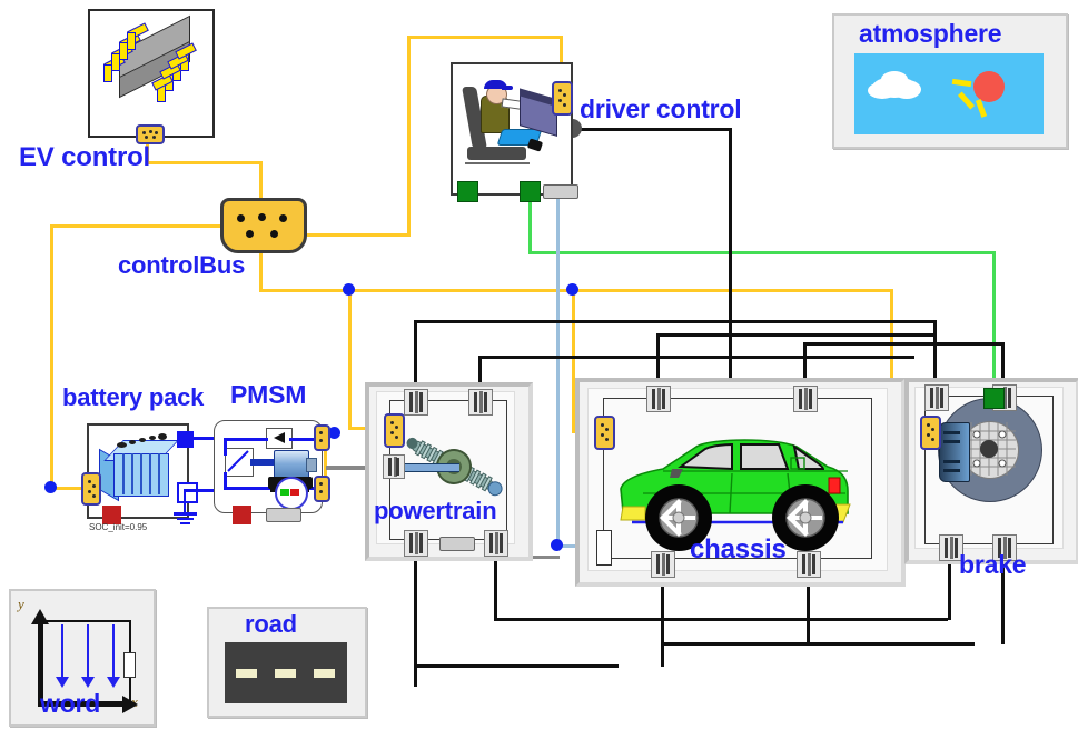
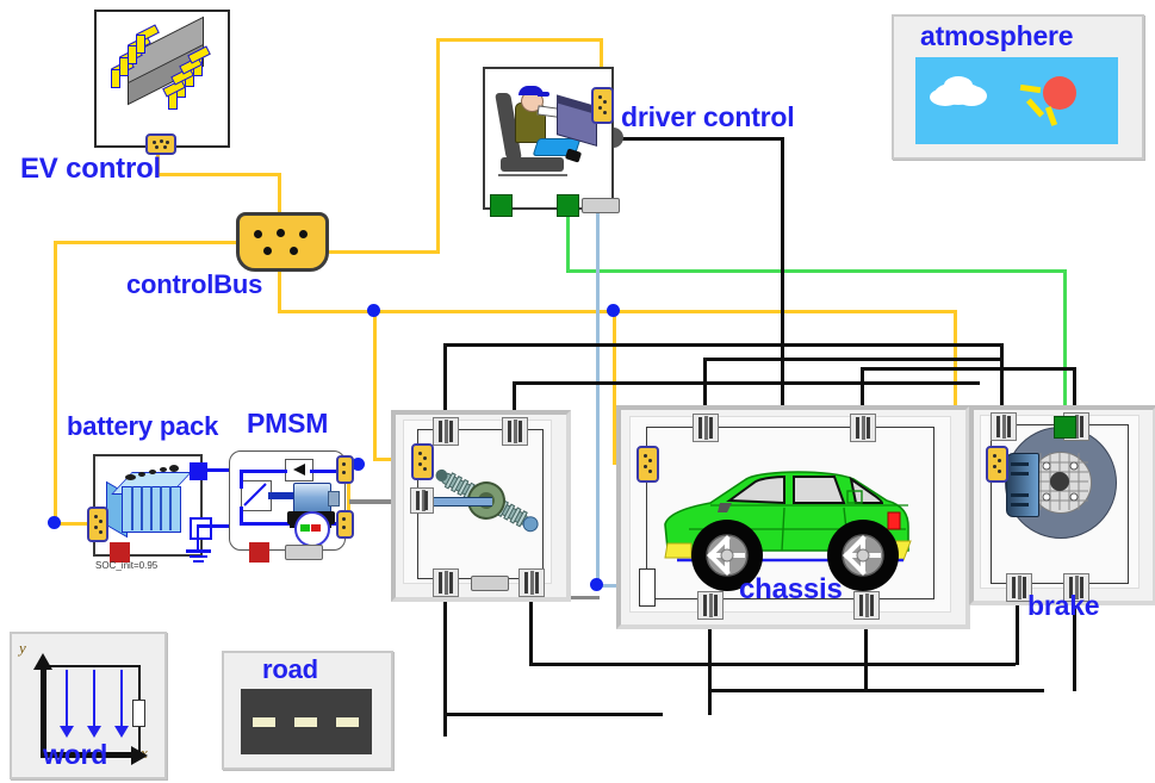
  EV control
  controlBus
  driver control
  atmosphere
  battery pack
  SOC_init=0.95
  PMSM
- powertrain
  chassis
  brake
  road
  y
  x
  word
